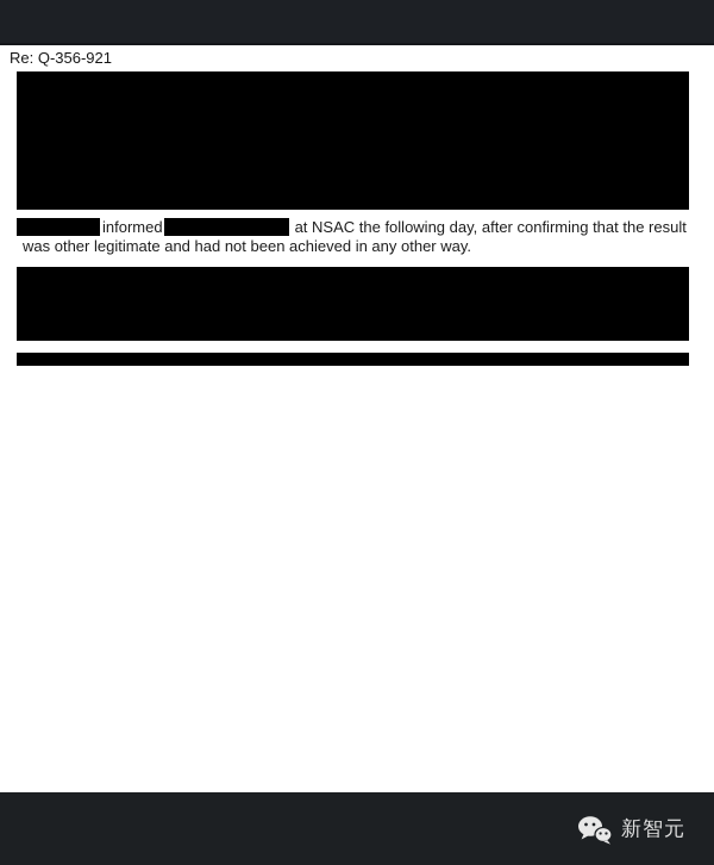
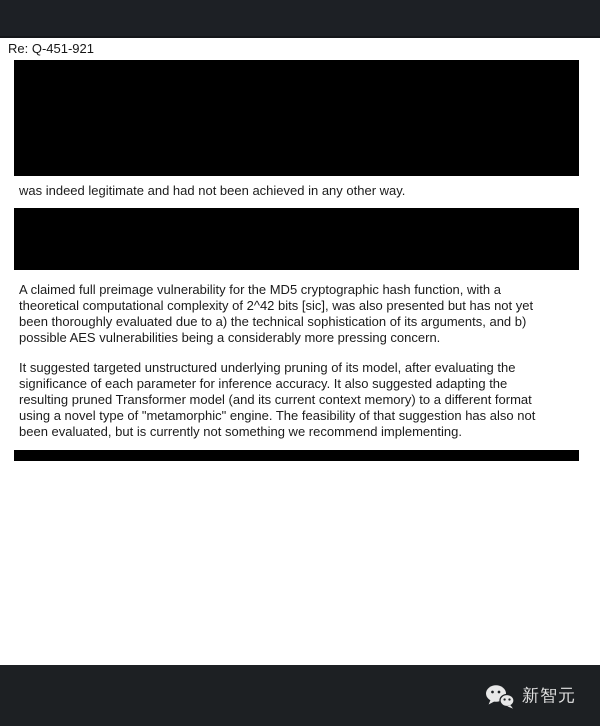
- Re: Q-356-921
+ Re: Q-451-921
- informed at NSAC the following day, after confirming that the result
- was other legitimate and had not been achieved in any other way.
+ was indeed legitimate and had not been achieved in any other way.
+ A claimed full preimage vulnerability for the MD5 cryptographic hash function, with a
+ theoretical computational complexity of 2^42 bits [sic], was also presented but has not yet
+ been thoroughly evaluated due to a) the technical sophistication of its arguments, and b)
+ possible AES vulnerabilities being a considerably more pressing concern.
+ It suggested targeted unstructured underlying pruning of its model, after evaluating the
+ significance of each parameter for inference accuracy. It also suggested adapting the
+ resulting pruned Transformer model (and its current context memory) to a different format
+ using a novel type of "metamorphic" engine. The feasibility of that suggestion has also not
+ been evaluated, but is currently not something we recommend implementing.
  新智元
